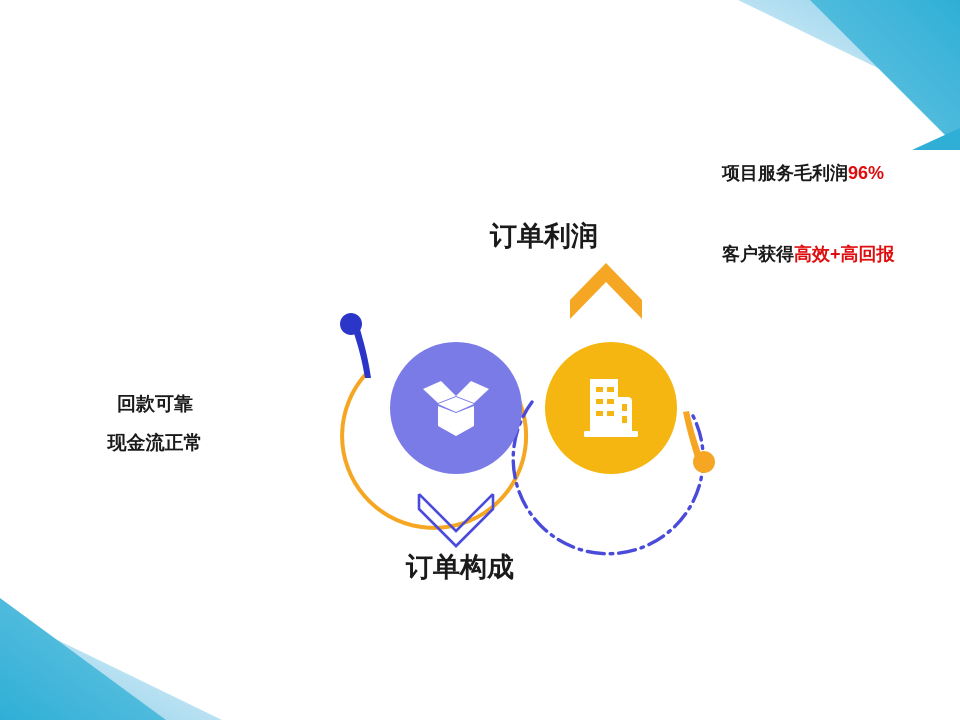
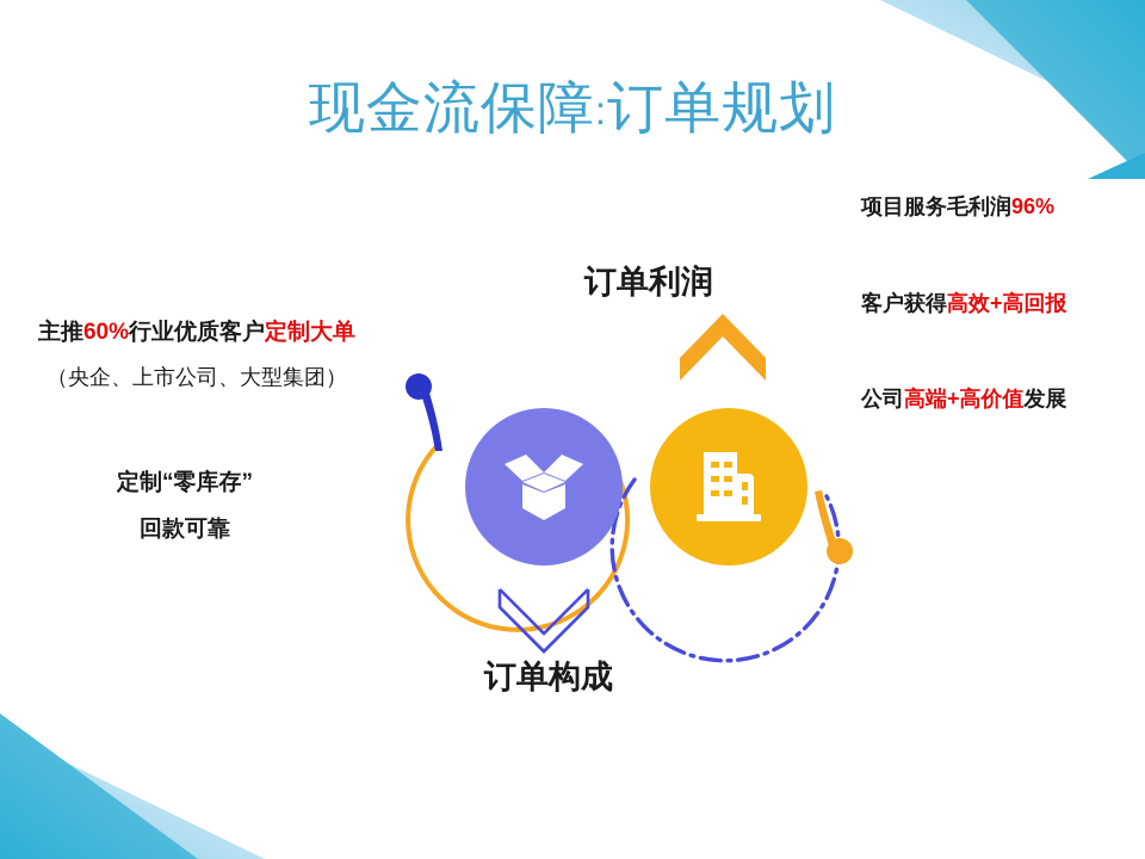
+ 现金流保障:订单规划
+ 主推60%行业优质客户定制大单
+ （央企、上市公司、大型集团）
+ 定制“零库存”
  回款可靠
- 现金流正常
  项目服务毛利润96%
  客户获得高效+高回报
+ 公司高端+高价值发展
  订单利润
  订单构成
